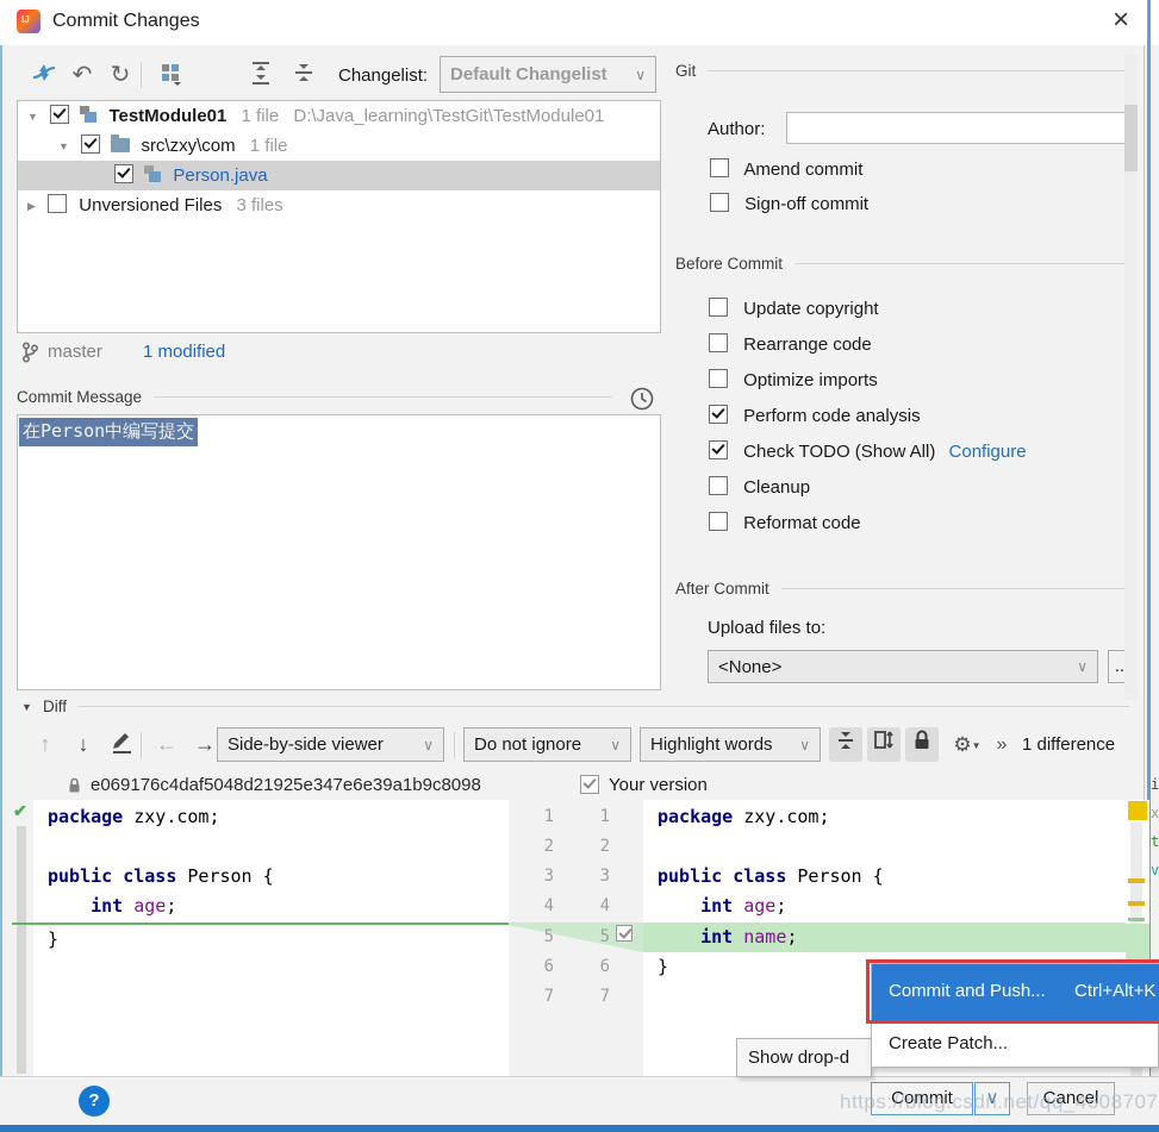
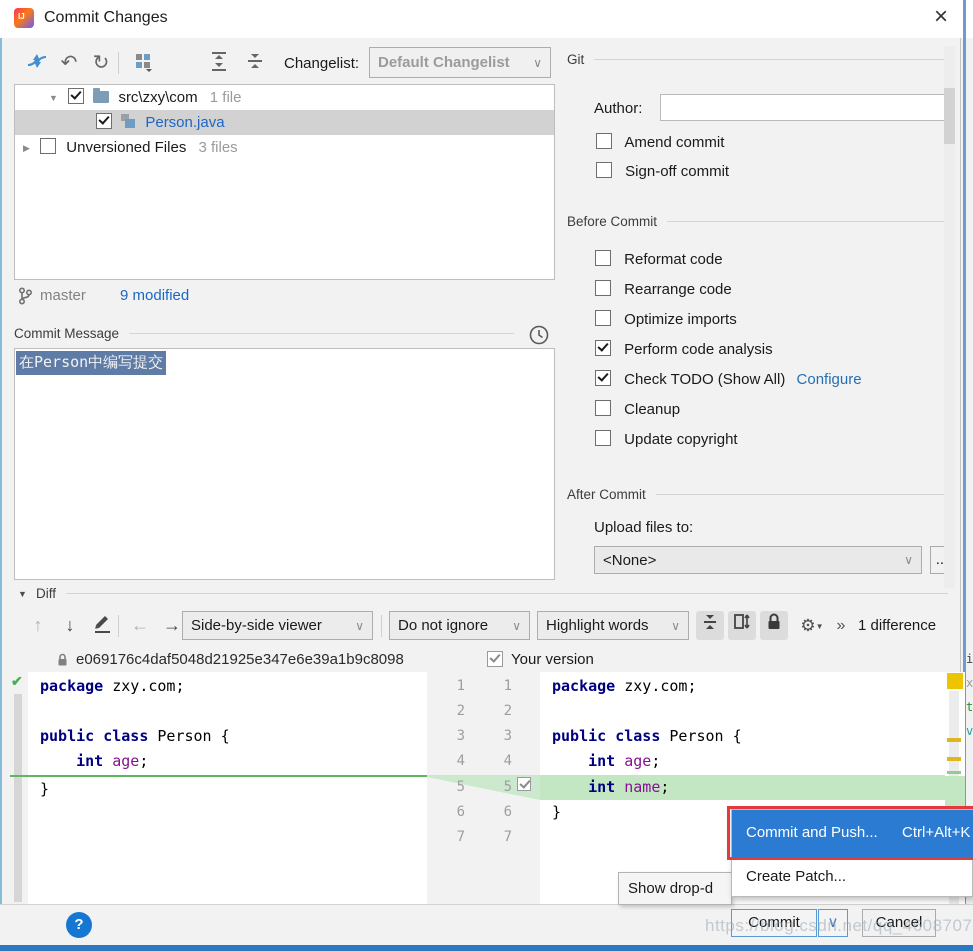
  Commit Changes
  ×
  ↶
  ↻
  Changelist:
  Default Changelist
  ∨
- ▼ TestModule01 1 file D:\Java_learning\TestGit\TestModule01
  ▼ src\zxy\com 1 file
  Person.java
  ▶ Unversioned Files 3 files
  master
- 1 modified
+ 9 modified
  Commit Message
  在Person中编写提交
  Git
  Author:
  Amend commit
  Sign-off commit
  Before Commit
- Update copyright
+ Reformat code
  Rearrange code
  Optimize imports
  Perform code analysis
  Check TODO (Show All) Configure
  Cleanup
- Reformat code
+ Update copyright
  After Commit
  Upload files to:
  <None>
  ∨
  ▼
  Diff
  ↑
  ↓
  ←
  →
  Side-by-side viewer
  ∨
  Do not ignore
  ∨
  Highlight words
  ∨
  ⚙▼
  »
  1 difference
  e069176c4daf5048d21925e347e6e39a1b9c8098
  Your version
  ✔
  package zxy.com;
  public class Person {
  int age;
  }
  1
  2
  3
  4
  5
  6
  7
  1
  2
  3
  4
  5
  6
  7
  package zxy.com;
  public class Person {
  int age;
  int name;
  }
  i
  x
  t
  v
  ?
  Show drop-d
  Commit and Push...
  Ctrl+Alt+K
  Create Patch...
  Commit
  ∨
  Cancel
  https://blog.csdn.net/qq_4608707
